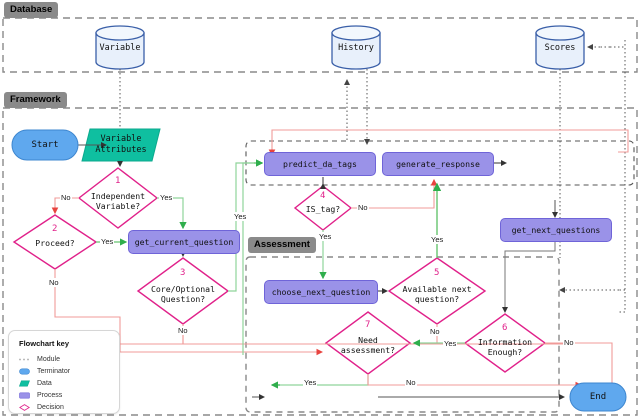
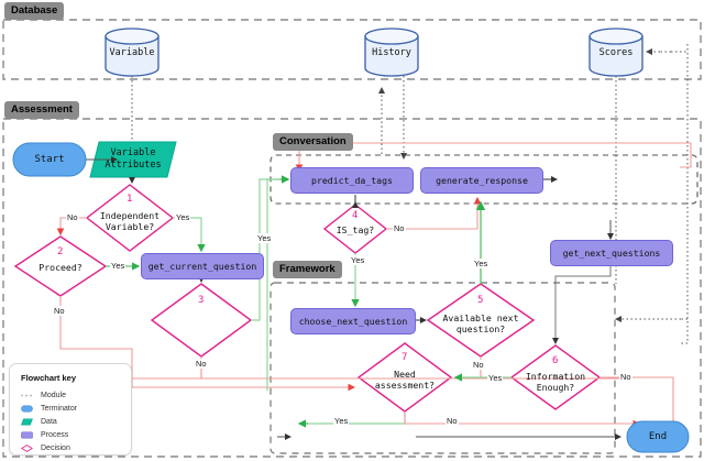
  Database
- Framework
+ Assessment
+ Conversation
- Assessment
+ Framework
  Variable
  History
  Scores
  Start
  End
  Variable
  Attributes
  get_current_question
  predict_da_tags
  generate_response
  get_next_questions
  choose_next_question
  1
  Independent
  Variable?
  2
  Proceed?
  3
- Core/Optional
- Question?
  4
  IS_tag?
  5
  Available next
  question?
  6
  Information
  Enough?
  7
  Need
  assessment?
  No
  Yes
  Yes
  No
  Yes
  No
  No
  Yes
  Yes
  No
  Yes
  No
  Yes
  No
  Flowchart key
